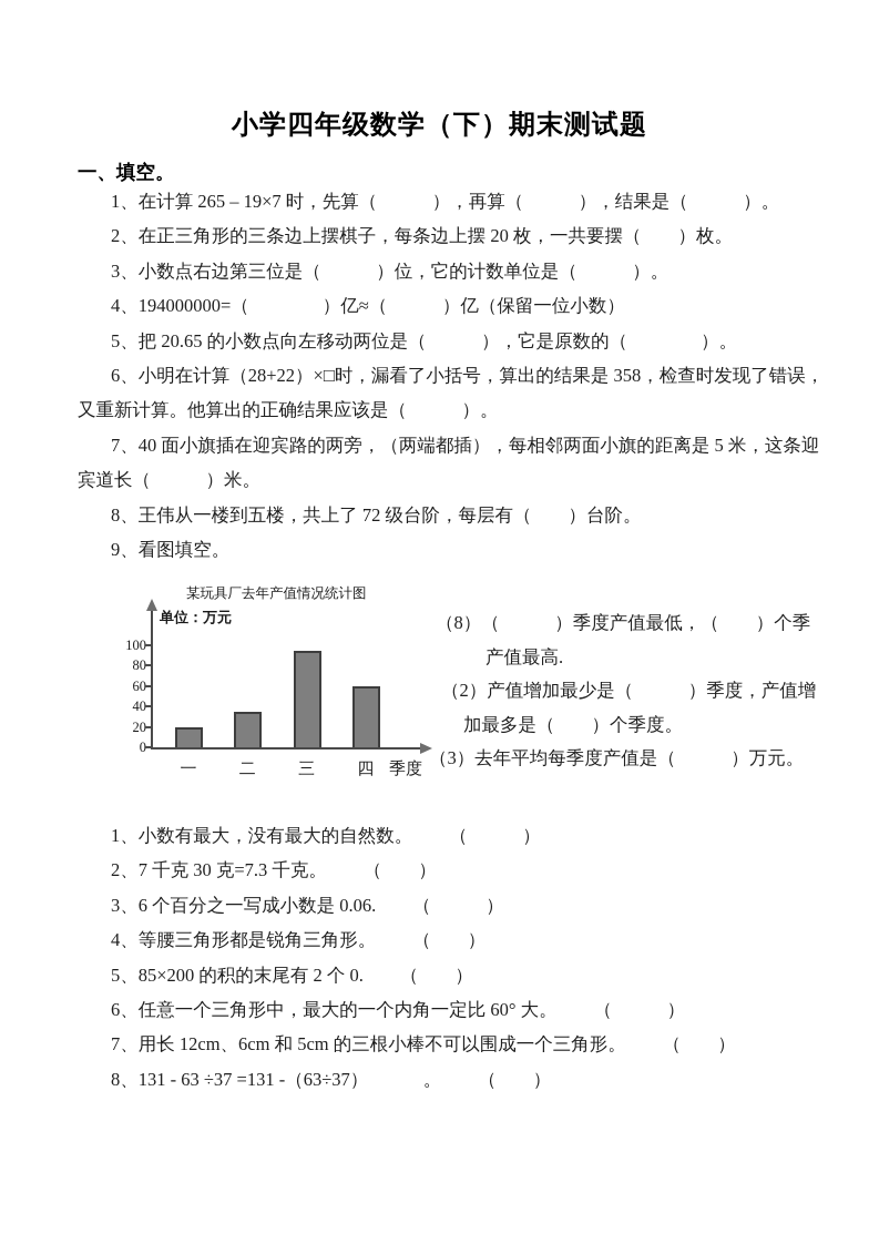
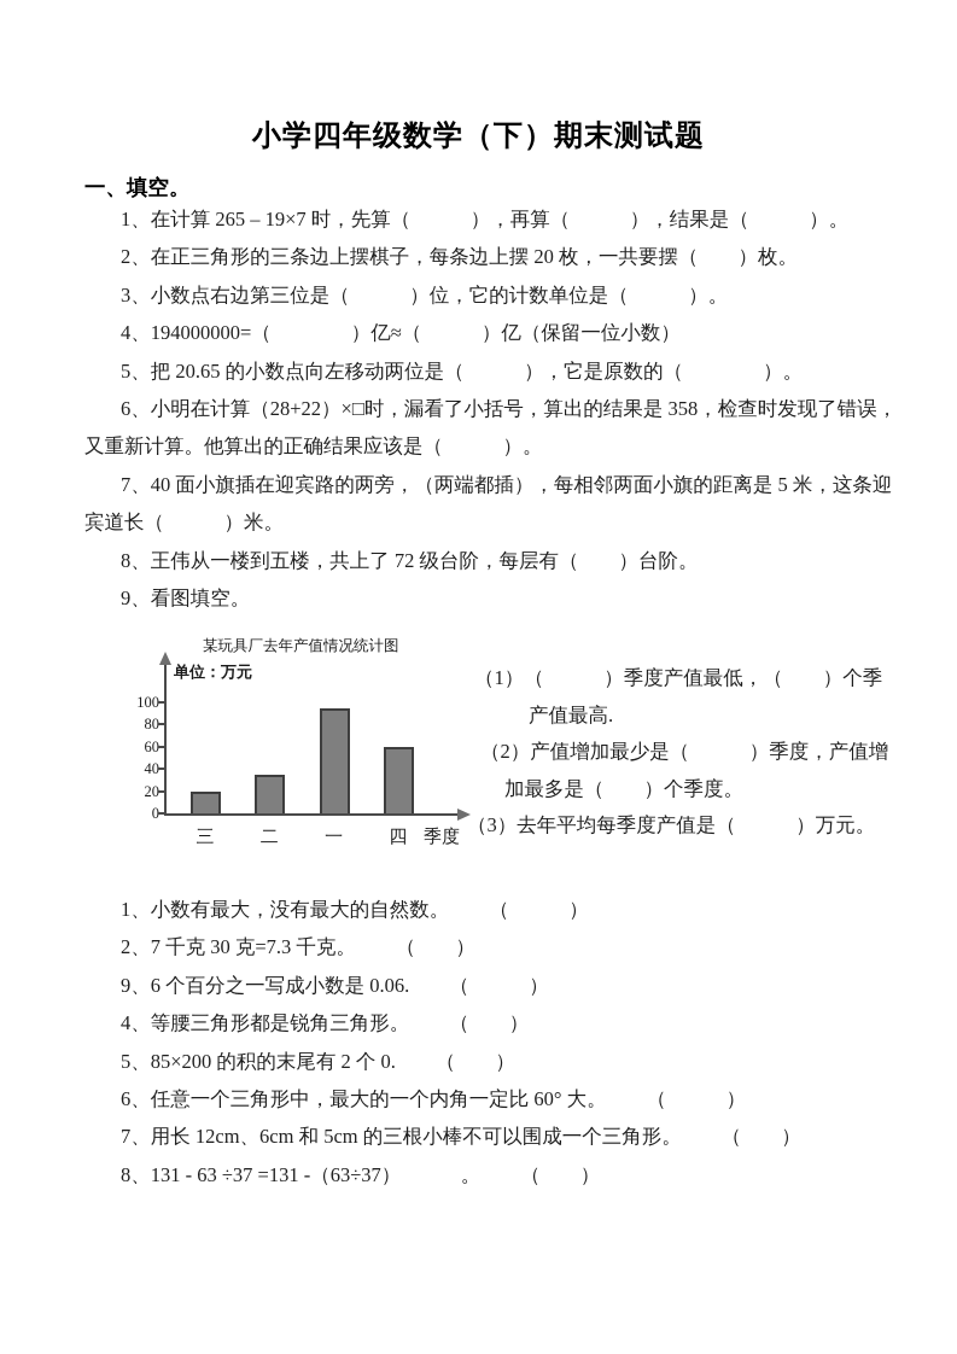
  小学四年级数学（下）期末测试题
  一、填空。
  1、在计算 265 – 19×7 时，先算（ ），再算（ ），结果是（ ）。
  2、在正三角形的三条边上摆棋子，每条边上摆 20 枚，一共要摆（ ）枚。
  3、小数点右边第三位是（ ）位，它的计数单位是（ ）。
  4、194000000=（ ）亿≈（ ）亿（保留一位小数）
  5、把 20.65 的小数点向左移动两位是（ ），它是原数的（ ）。
  6、小明在计算（28+22）×□时，漏看了小括号，算出的结果是 358，检查时发现了错误，
  又重新计算。他算出的正确结果应该是（ ）。
  7、40 面小旗插在迎宾路的两旁，（两端都插），每相邻两面小旗的距离是 5 米，这条迎
  宾道长（ ）米。
  8、王伟从一楼到五楼，共上了 72 级台阶，每层有（ ）台阶。
  9、看图填空。
  某玩具厂去年产值情况统计图
  单位：万元
  0
  20
  40
  60
  80
  100
- 一
+ 三
  二
- 三
+ 一
  四
  季度
- （8）（ ）季度产值最低，（ ）个季
+ （1）（ ）季度产值最低，（ ）个季
  产值最高.
  （2）产值增加最少是（ ）季度，产值增
  加最多是（ ）个季度。
  （3）去年平均每季度产值是（ ）万元。
  1、小数有最大，没有最大的自然数。 （ ）
  2、7 千克 30 克=7.3 千克。 （ ）
- 3、6 个百分之一写成小数是 0.06. （ ）
+ 9、6 个百分之一写成小数是 0.06. （ ）
  4、等腰三角形都是锐角三角形。 （ ）
  5、85×200 的积的末尾有 2 个 0. （ ）
  6、任意一个三角形中，最大的一个内角一定比 60° 大。 （ ）
  7、用长 12cm、6cm 和 5cm 的三根小棒不可以围成一个三角形。 （ ）
  8、131 - 63 ÷37 =131 -（63÷37） 。 （ ）
